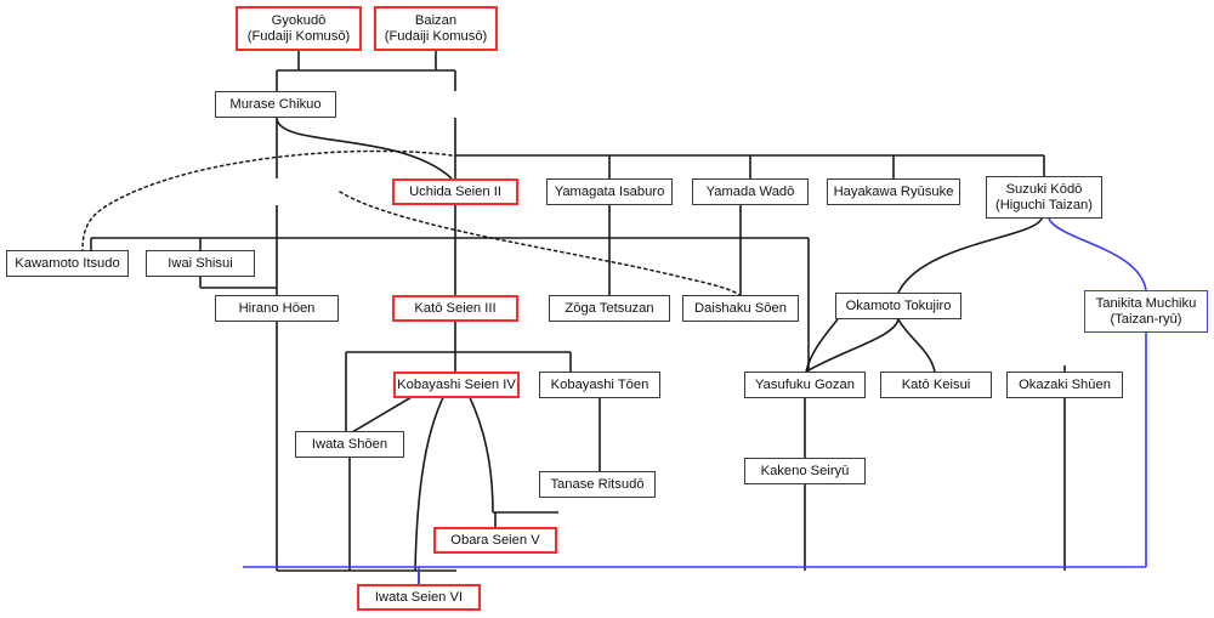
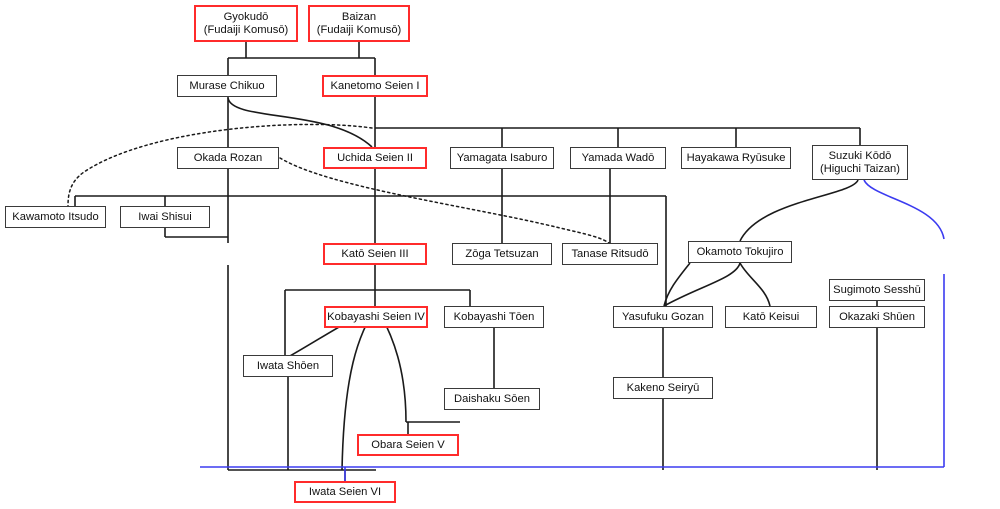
  Gyokudō
  (Fudaiji Komusō)
  Baizan
  (Fudaiji Komusō)
  Murase Chikuo
+ Kanetomo Seien I
+ Okada Rozan
  Uchida Seien II
  Yamagata Isaburo
  Yamada Wadō
  Hayakawa Ryūsuke
  Suzuki Kōdō
  (Higuchi Taizan)
  Kawamoto Itsudo
  Iwai Shisui
- Tanikita Muchiku
- (Taizan-ryū)
- Hirano Hōen
  Katō Seien III
  Zōga Tetsuzan
- Daishaku Sōen
+ Tanase Ritsudō
  Okamoto Tokujiro
+ Sugimoto Sesshū
  Kobayashi Seien IV
  Kobayashi Tōen
  Yasufuku Gozan
  Katō Keisui
  Okazaki Shūen
  Iwata Shōen
- Tanase Ritsudō
+ Daishaku Sōen
  Kakeno Seiryū
  Obara Seien V
  Iwata Seien VI
